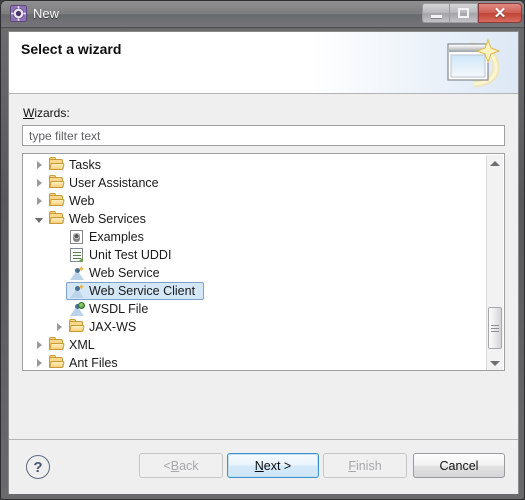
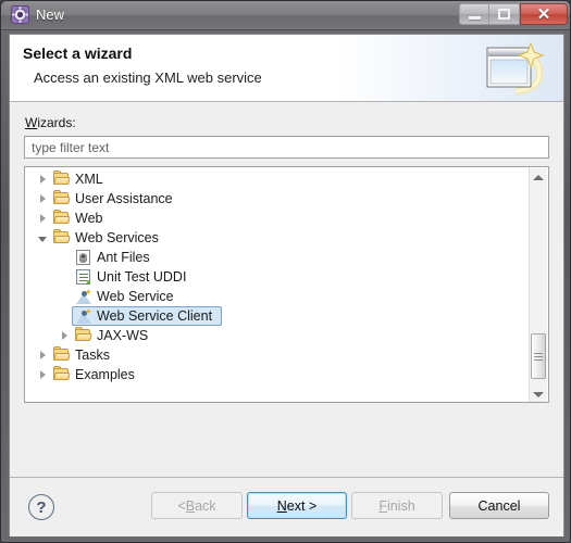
  New
  ✕
  Select a wizard
+ Access an existing XML web service
  Wizards:
  type filter text
- Tasks
+ XML
  User Assistance
  Web
  Web Services
- Examples
+ Ant Files
  Unit Test UDDI
  ✦
  Web Service
  ✦
  Web Service Client
- WSDL File
  JAX-WS
- XML
+ Tasks
- Ant Files
+ Examples
  ?
  <
  B
  ack
  N
  ext >
  F
  inish
  Cancel
